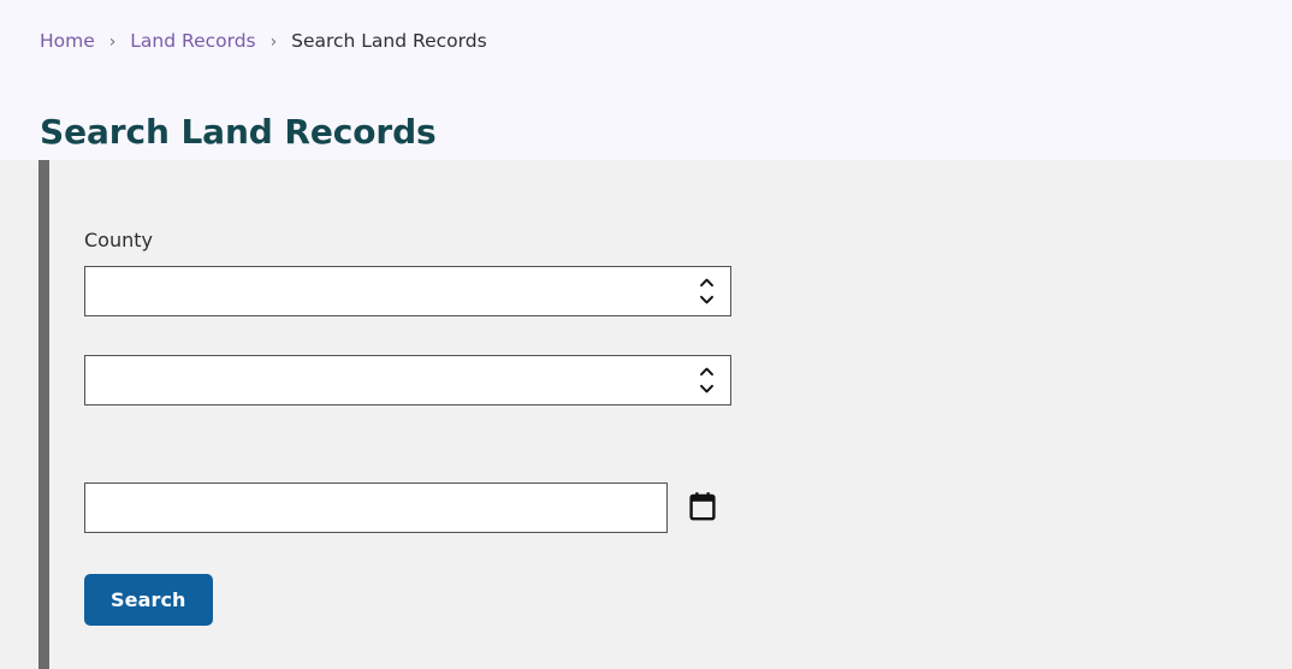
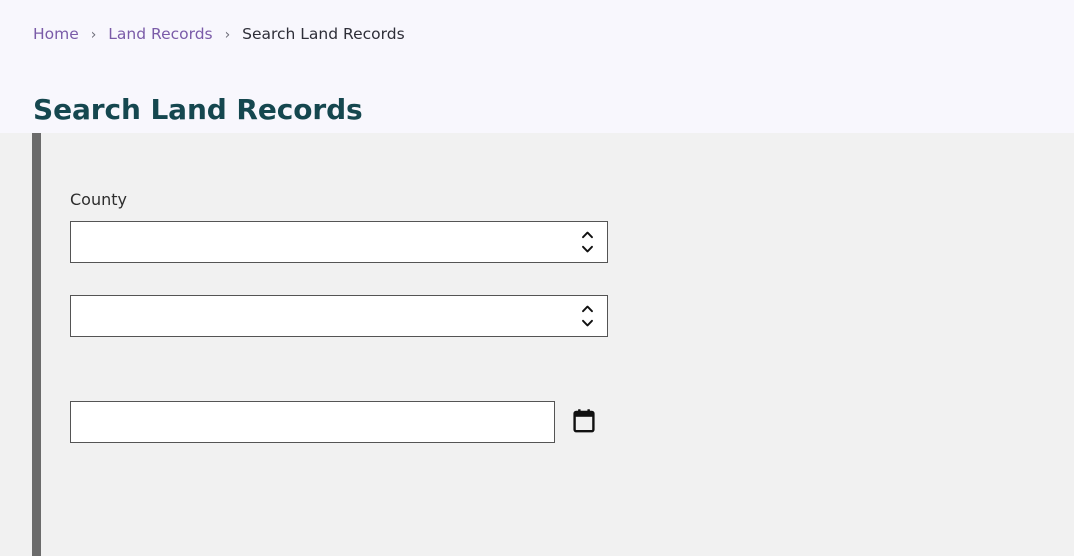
  Home › Land Records › Search Land Records
  Search Land Records
  County
- Search
